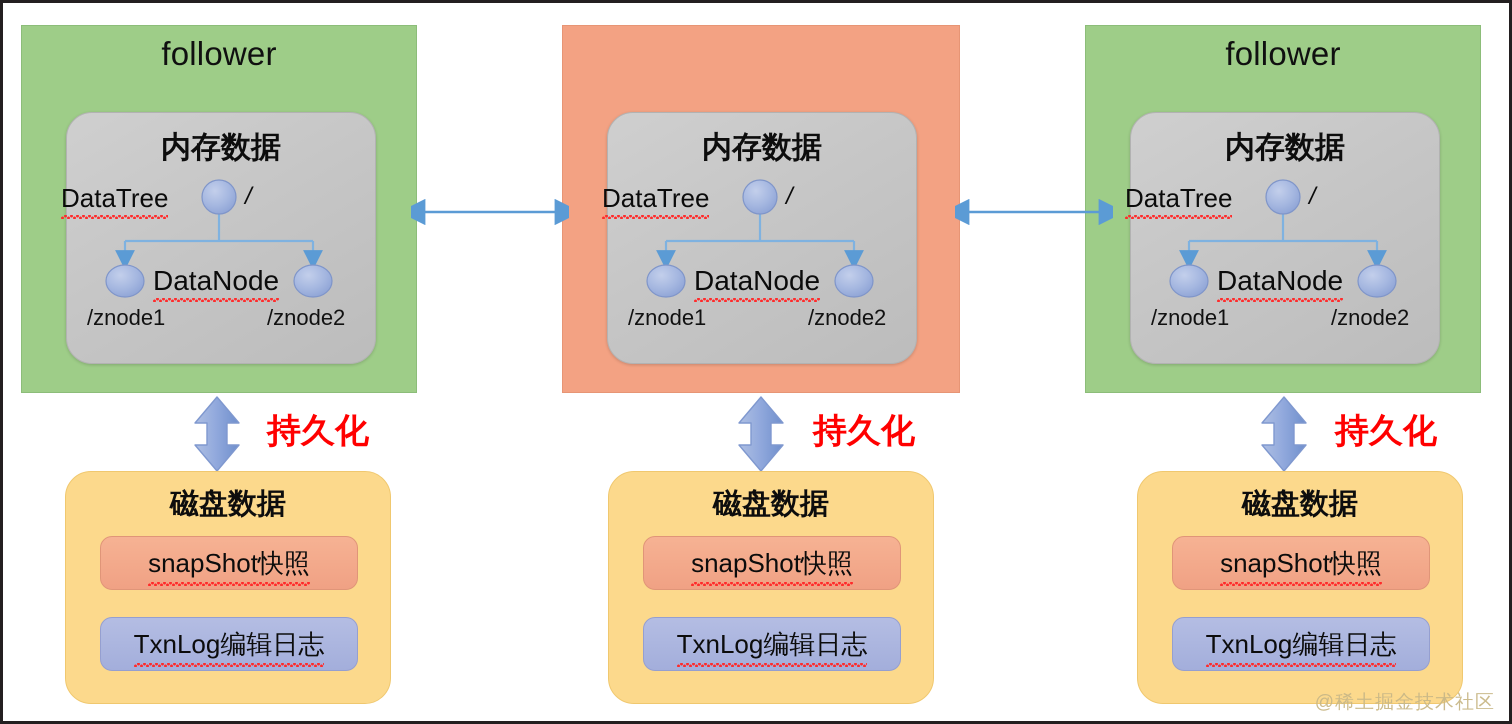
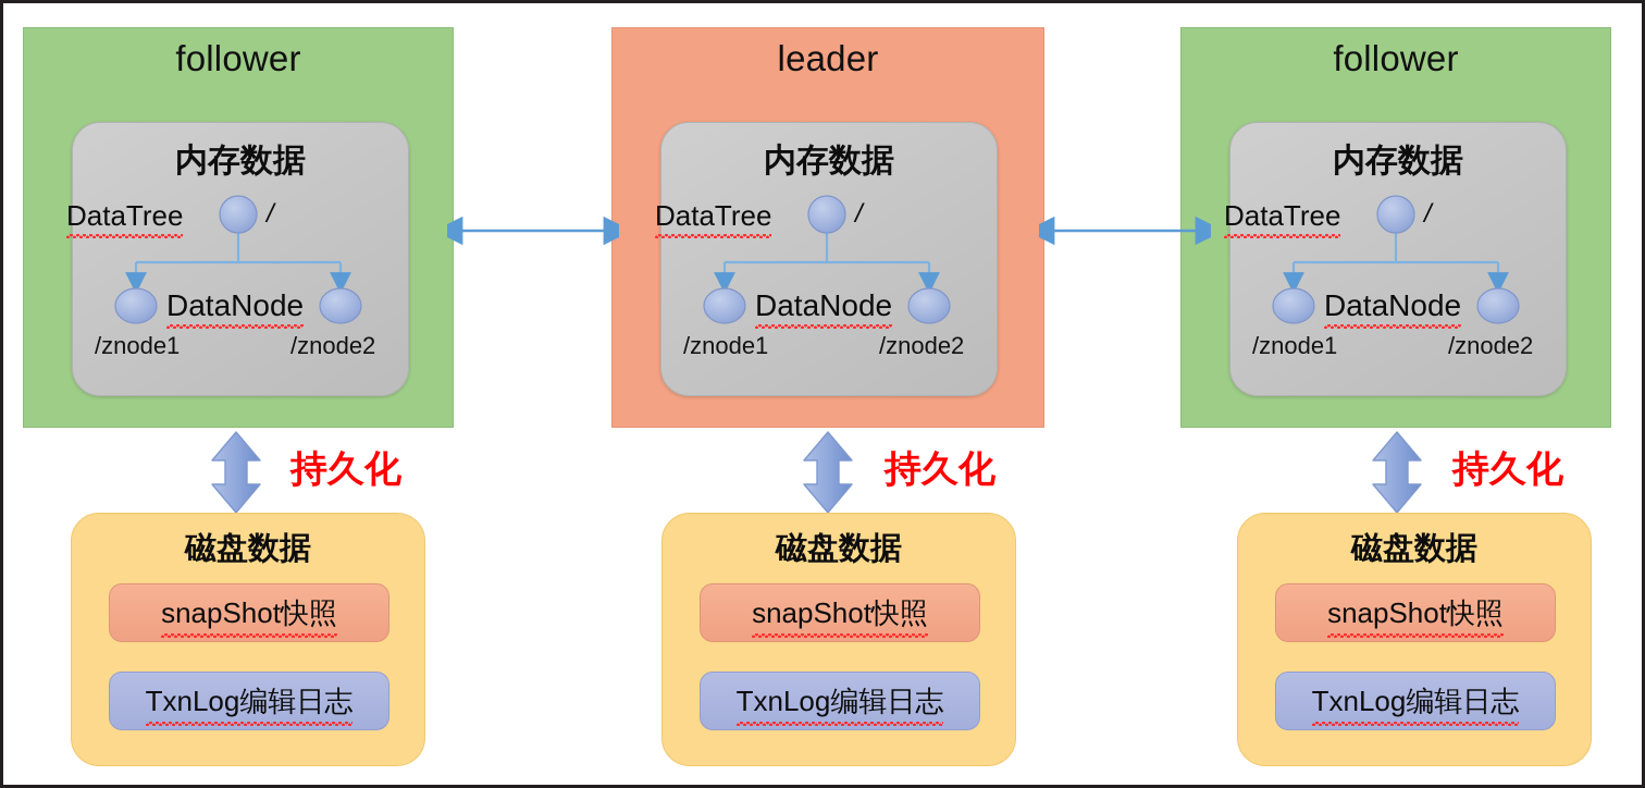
  follower
  内存数据
  DataTree
  /
  DataNode
  /znode1
  /znode2
  持久化
+ leader
  内存数据
  DataTree
  /
  DataNode
  /znode1
  /znode2
  持久化
  follower
  内存数据
  DataTree
  /
  DataNode
  /znode1
  /znode2
  持久化
  磁盘数据
  snapShot快照
  TxnLog编辑日志
  磁盘数据
  snapShot快照
  TxnLog编辑日志
  磁盘数据
  snapShot快照
  TxnLog编辑日志
- @稀土掘金技术社区
